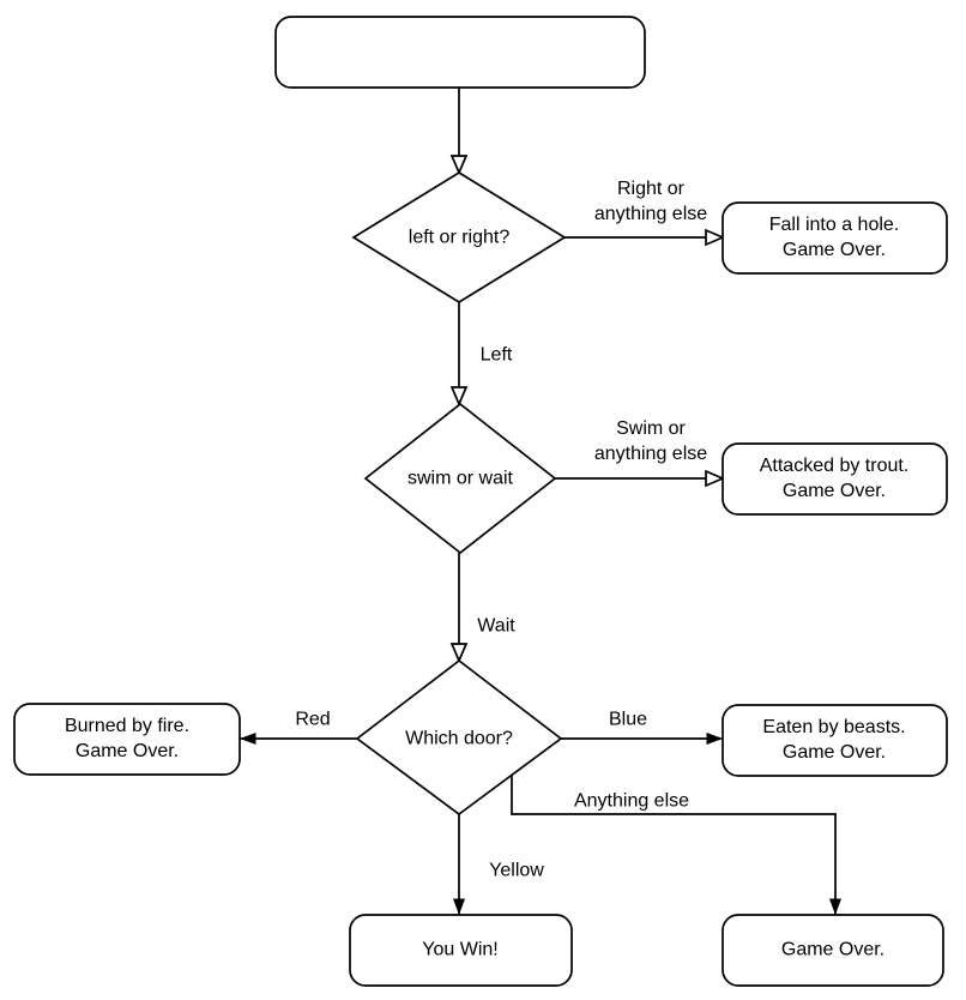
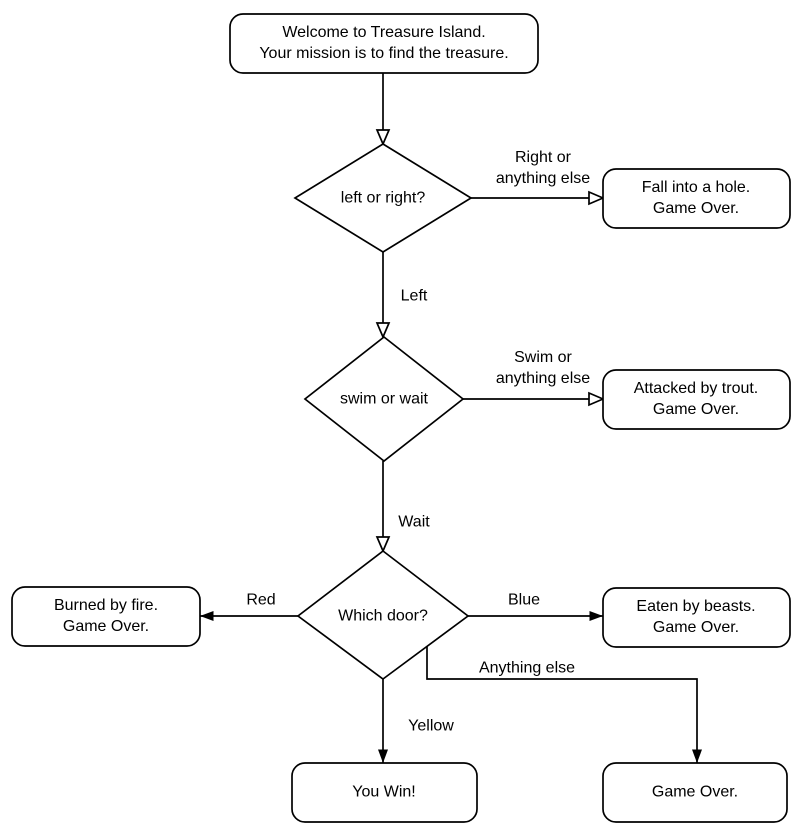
+ Welcome to Treasure Island.
+ Your mission is to find the treasure.
  left or right?
  Fall into a hole.
  Game Over.
  swim or wait
  Attacked by trout.
  Game Over.
  Which door?
  Burned by fire.
  Game Over.
  Eaten by beasts.
  Game Over.
  You Win!
  Game Over.
  Right or
  anything else
  Left
  Swim or
  anything else
  Wait
  Red
  Blue
  Anything else
  Yellow
